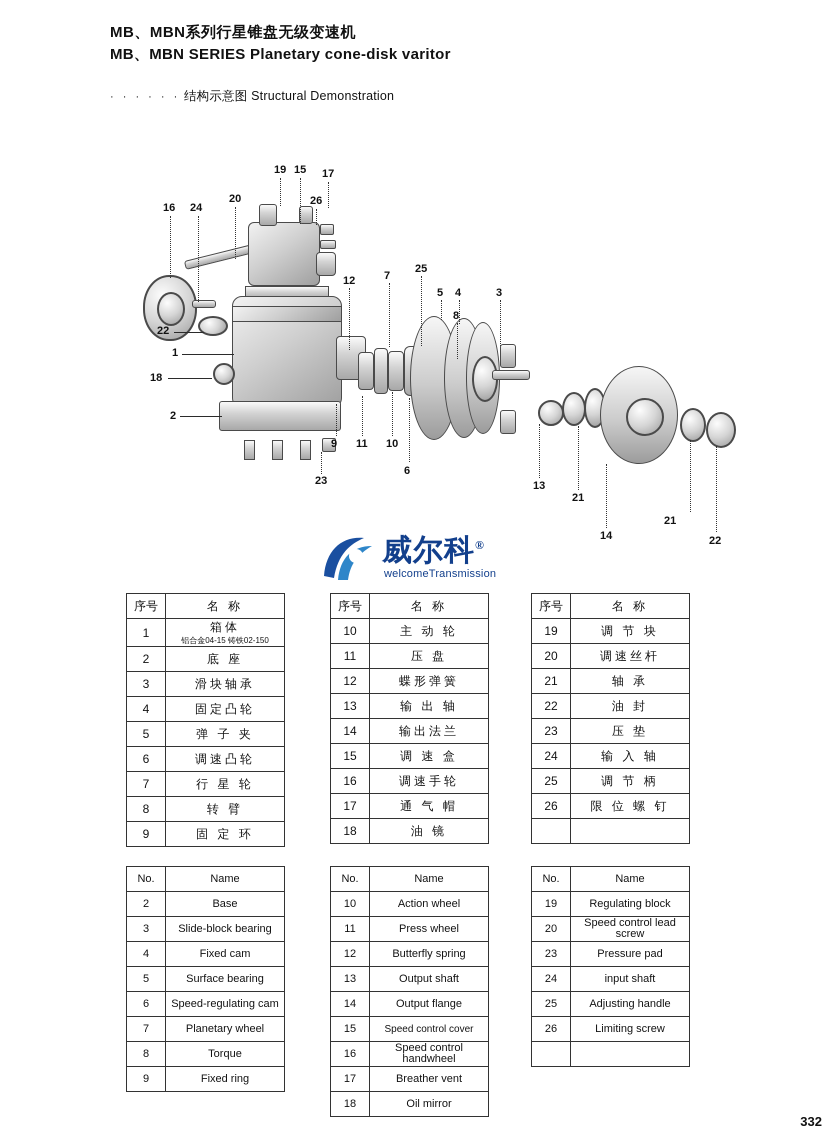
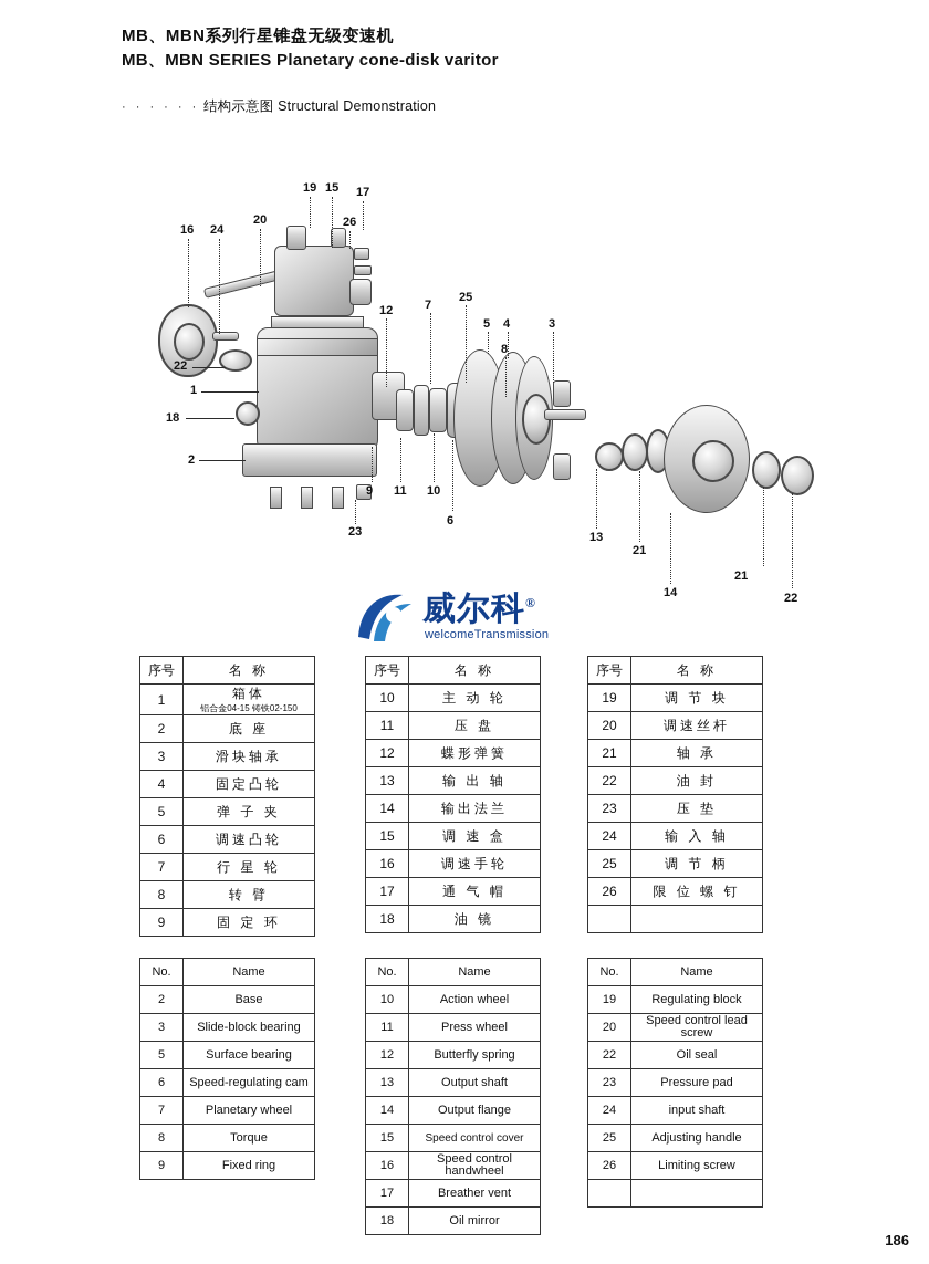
  MB、MBN系列行星锥盘无级变速机
  MB、MBN SERIES Planetary cone-disk varitor
  · · · · · · 结构示意图 Structural Demonstration
  19
  15
  17
  26
  16
  24
  20
  22
  1
  18
  2
  9
  11
  10
  23
  12
  7
  25
  5
  4
  3
  8
  6
  13
  21
  14
  21
  22
  威尔科®
  welcomeTransmission
  序号	名 称
  1	箱体铝合金04-15 铸铁02-150
  2	底 座
  3	滑块轴承
  4	固定凸轮
  5	弹 子 夹
  6	调速凸轮
  7	行 星 轮
  8	转 臂
  9	固 定 环
  序号	名 称
  10	主 动 轮
  11	压 盘
  12	蝶形弹簧
  13	输 出 轴
  14	输出法兰
  15	调 速 盒
  16	调速手轮
  17	通 气 帽
  18	油 镜
  序号	名 称
  19	调 节 块
  20	调速丝杆
  21	轴 承
  22	油 封
  23	压 垫
  24	输 入 轴
  25	调 节 柄
  26	限 位 螺 钉
  No.	Name
  2	Base
  3	Slide-block bearing
- 4	Fixed cam
  5	Surface bearing
  6	Speed-regulating cam
  7	Planetary wheel
  8	Torque
  9	Fixed ring
  No.	Name
  10	Action wheel
  11	Press wheel
  12	Butterfly spring
  13	Output shaft
  14	Output flange
  15	Speed control cover
  16	Speed control handwheel
  17	Breather vent
  18	Oil mirror
  No.	Name
  19	Regulating block
  20	Speed control lead screw
+ 22	Oil seal
  23	Pressure pad
  24	input shaft
  25	Adjusting handle
  26	Limiting screw
- 332
+ 186
